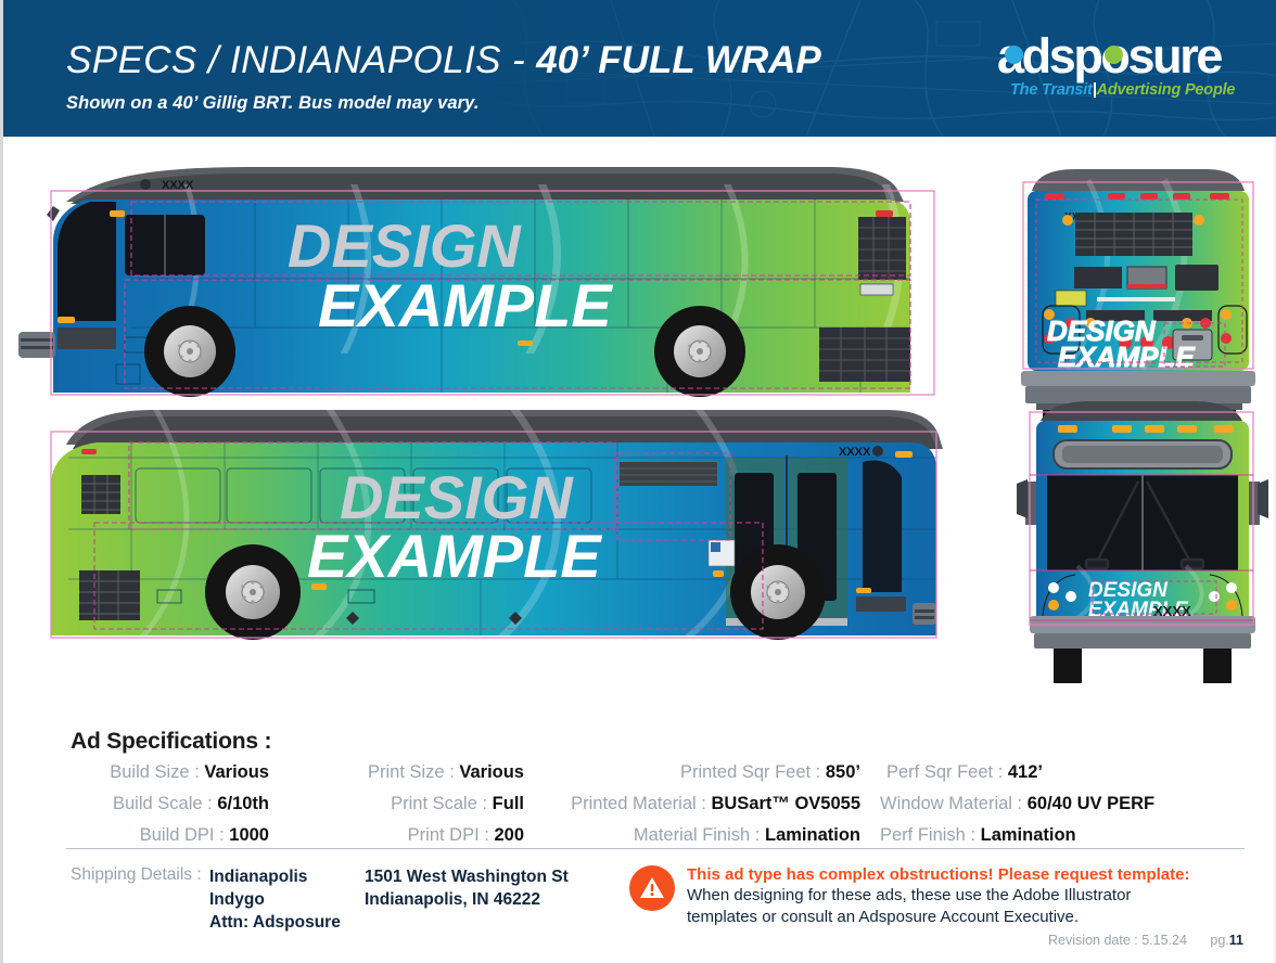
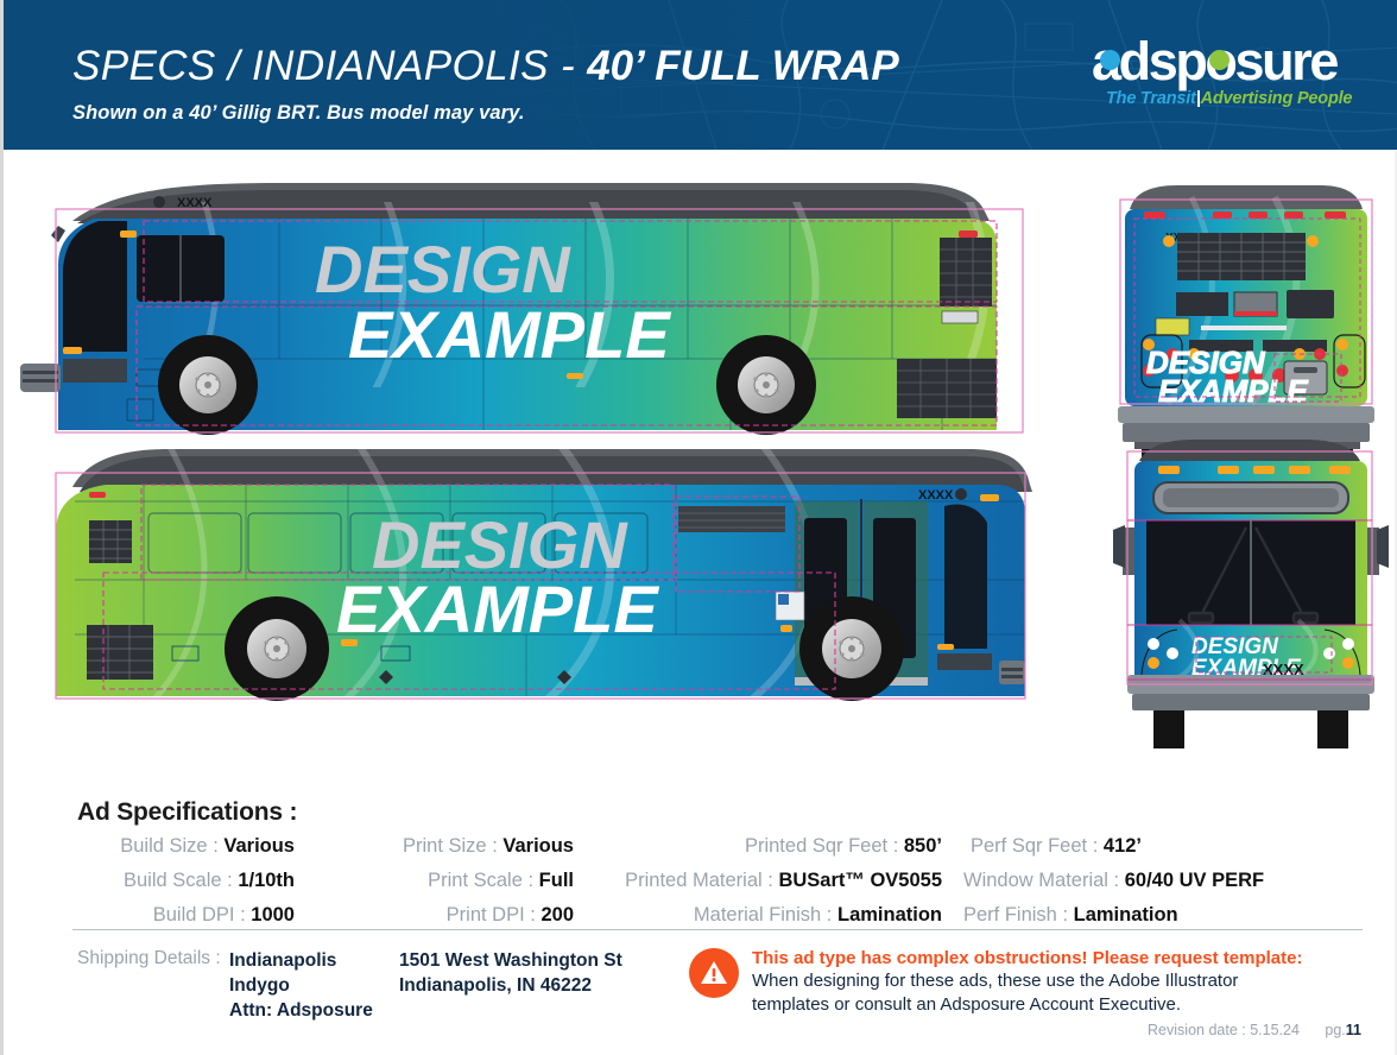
  SPECS / INDIANAPOLIS - 40’ FULL WRAP
  Shown on a 40’ Gillig BRT. Bus model may vary.
  dspsure
  The Transit|Advertising People
  XXXX
  DESIGN
  EXAMPLE
  DESIGN
  EXAMPLE
  XXXX
  DESIGN
  EXAMPLE
  DESIGN
  EXAMPLE
  XXXX
  Ad Specifications :
  Build Size : Various
  Print Size : Various
  Printed Sqr Feet : 850’
  Perf Sqr Feet : 412’
- Build Scale : 6/10th
+ Build Scale : 1/10th
  Print Scale : Full
  Printed Material : BUSart™ OV5055
  Window Material : 60/40 UV PERF
  Build DPI : 1000
  Print DPI : 200
  Material Finish : Lamination
  Perf Finish : Lamination
  Shipping Details :
  Indianapolis
  Indygo
  Attn: Adsposure
  1501 West Washington St
  Indianapolis, IN 46222
  This ad type has complex obstructions! Please request template:
  When designing for these ads, these use the Adobe Illustrator
  templates or consult an Adsposure Account Executive.
  Revision date : 5.15.24 pg.11
